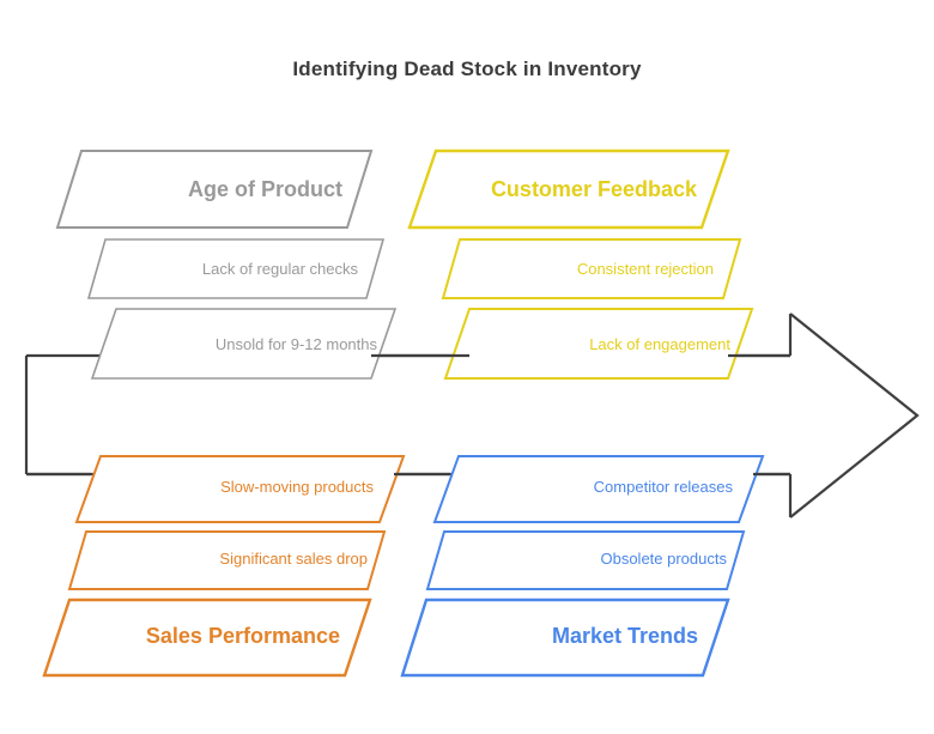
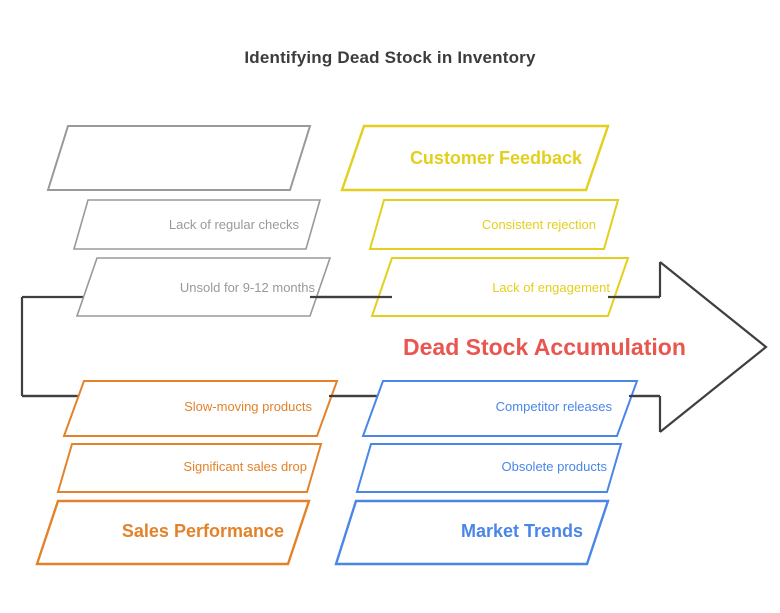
  Identifying Dead Stock in Inventory
- Age of Product
  Lack of regular checks
  Unsold for 9-12 months
  Customer Feedback
  Consistent rejection
  Lack of engagement
  Slow-moving products
  Significant sales drop
  Sales Performance
  Competitor releases
  Obsolete products
  Market Trends
+ Dead Stock Accumulation
